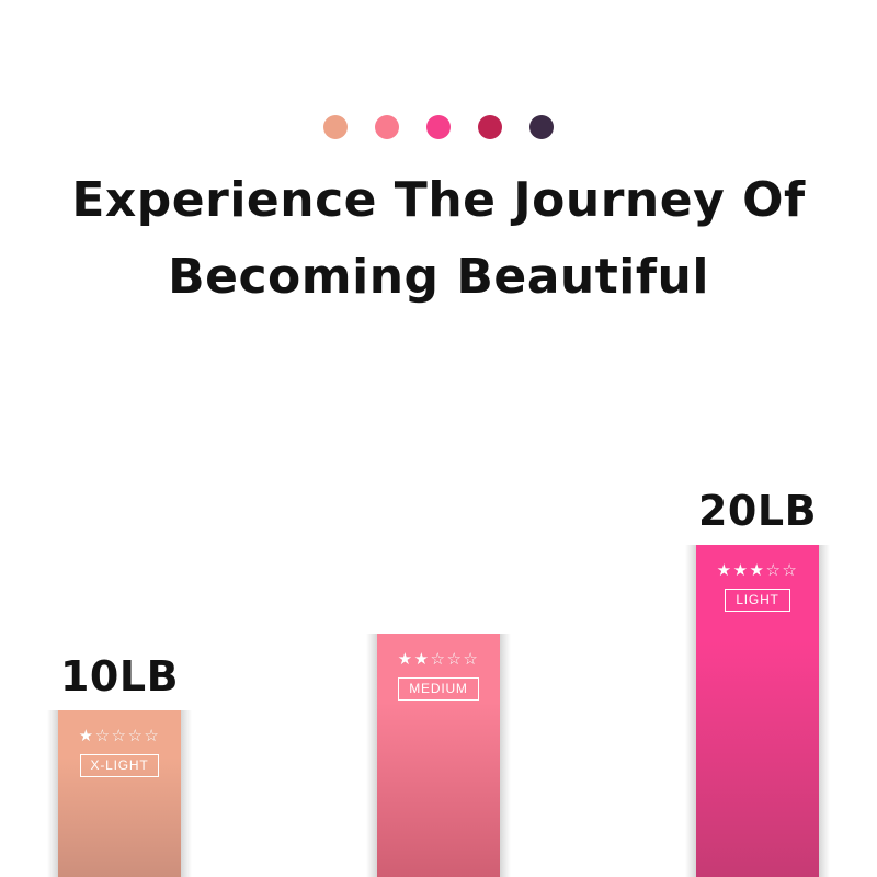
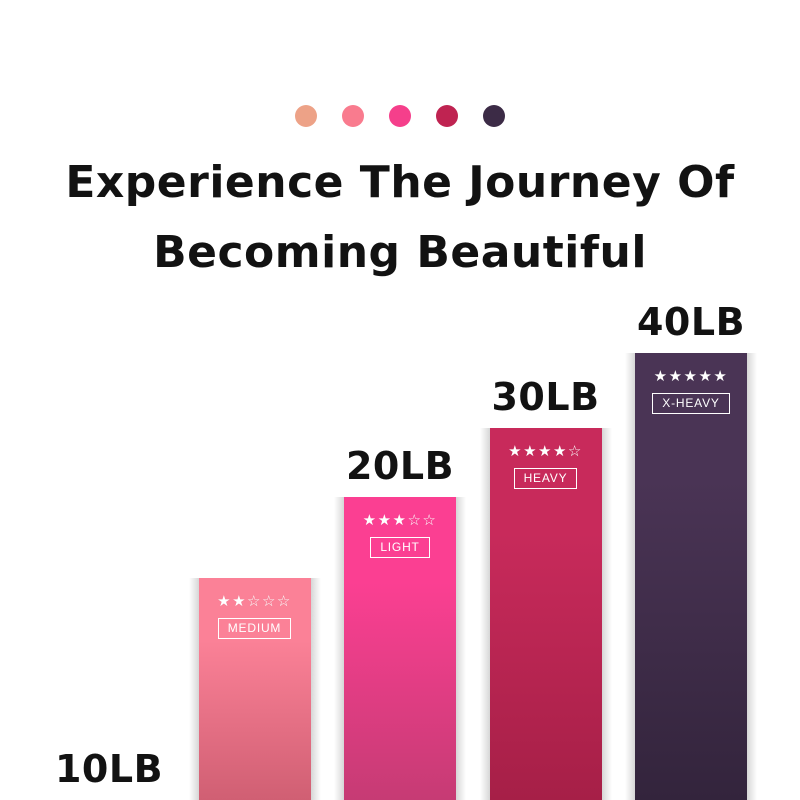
  Experience The Journey Of
  Becoming Beautiful
  10LB
- ★☆☆☆☆
- X-LIGHT
  ★★☆☆☆
  MEDIUM
  20LB
  ★★★☆☆
  LIGHT
+ 30LB
+ ★★★★☆
+ HEAVY
+ 40LB
+ ★★★★★
+ X-HEAVY
